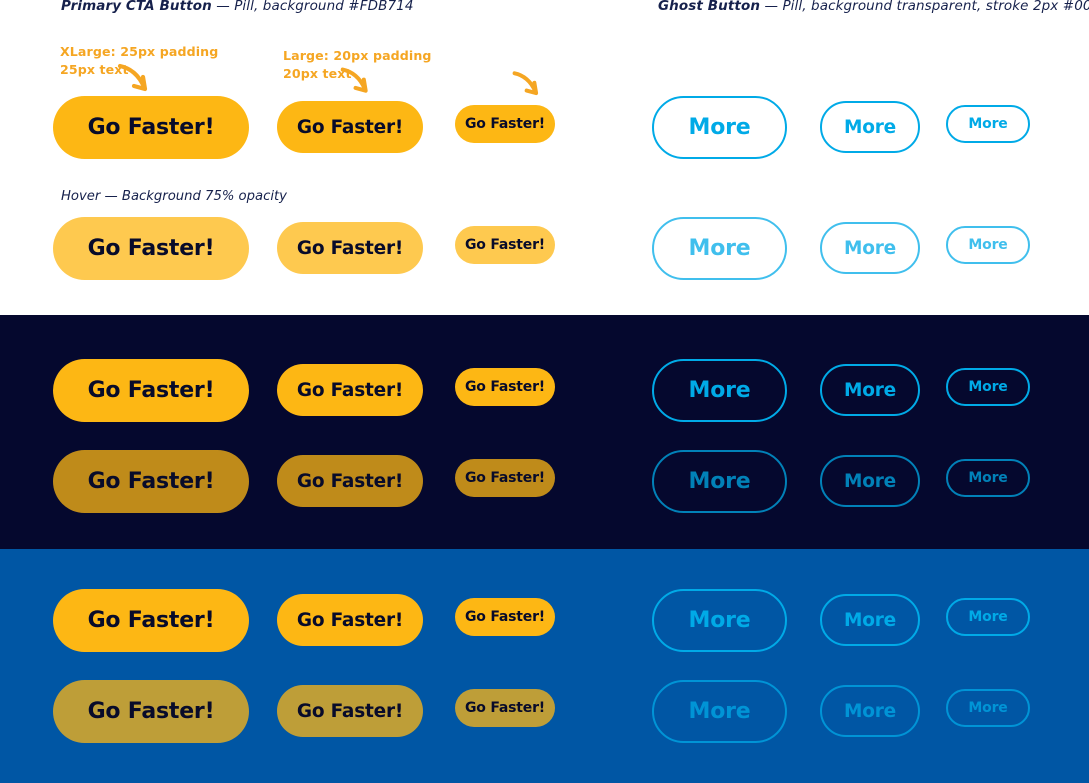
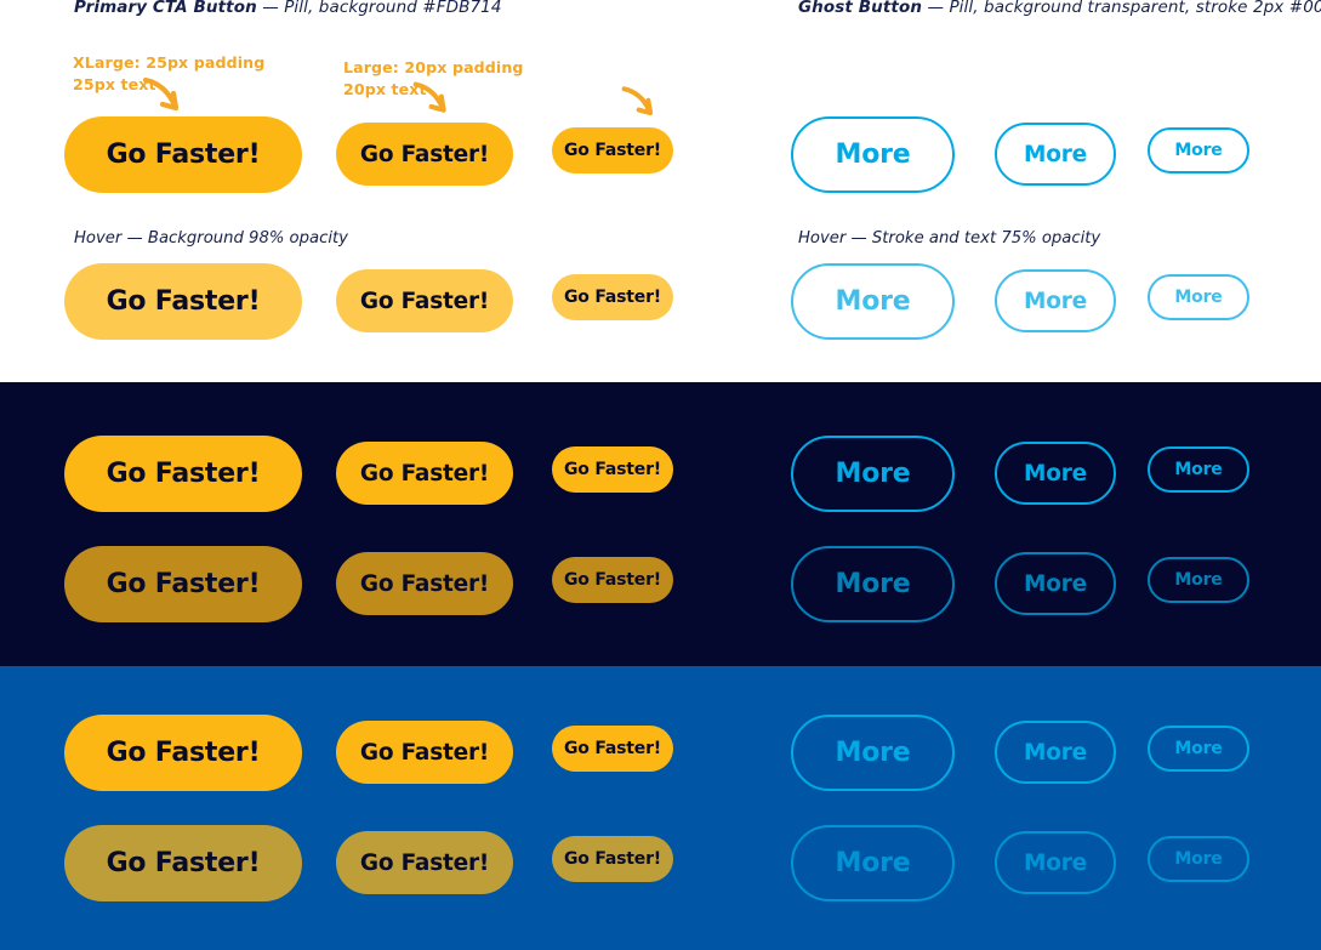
  Primary CTA Button — Pill, background #FDB714
  Ghost Button — Pill, background transparent, stroke 2px #00
  XLarge: 25px padding
  25px tex
  Large: 20px padding
  20px tex
  Go Faster!
  Go Faster!
  Go Faster!
  More
  More
  More
- Hover — Background 75% opacity
+ Hover — Background 98% opacity
+ Hover — Stroke and text 75% opacity
  Go Faster!
  Go Faster!
  Go Faster!
  More
  More
  More
  Go Faster!
  Go Faster!
  Go Faster!
  More
  More
  More
  Go Faster!
  Go Faster!
  Go Faster!
  More
  More
  More
  Go Faster!
  Go Faster!
  Go Faster!
  More
  More
  More
  Go Faster!
  Go Faster!
  Go Faster!
  More
  More
  More
